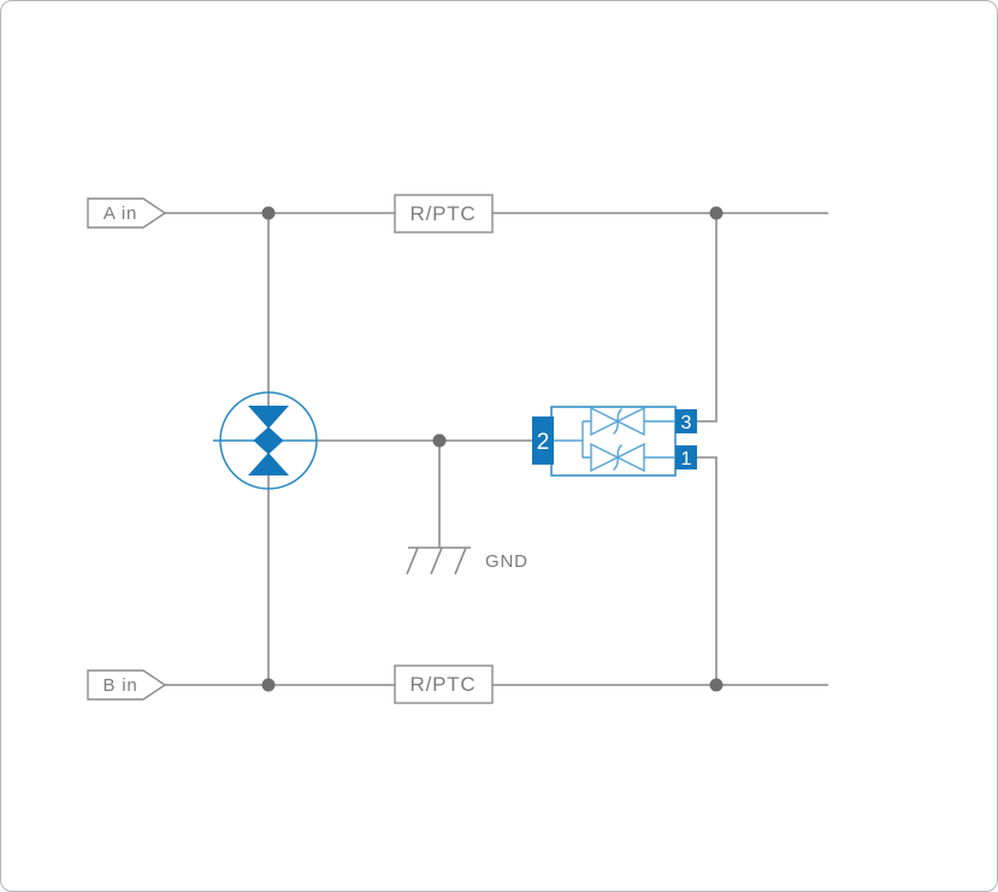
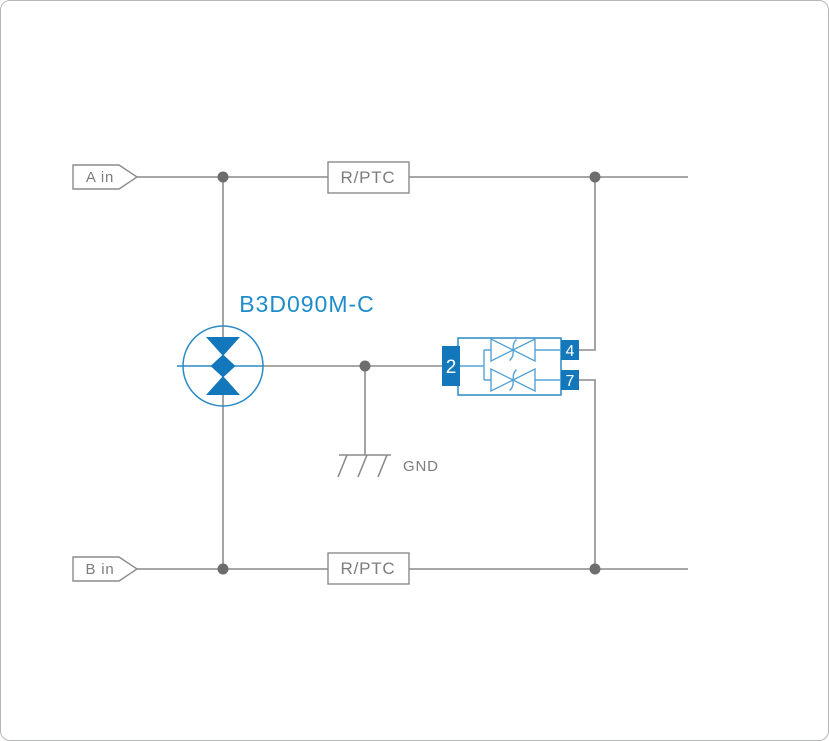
  GND
  A in
  B in
  R/PTC
  R/PTC
+ B3D090M-C
  2
- 3
+ 4
- 1
+ 7
